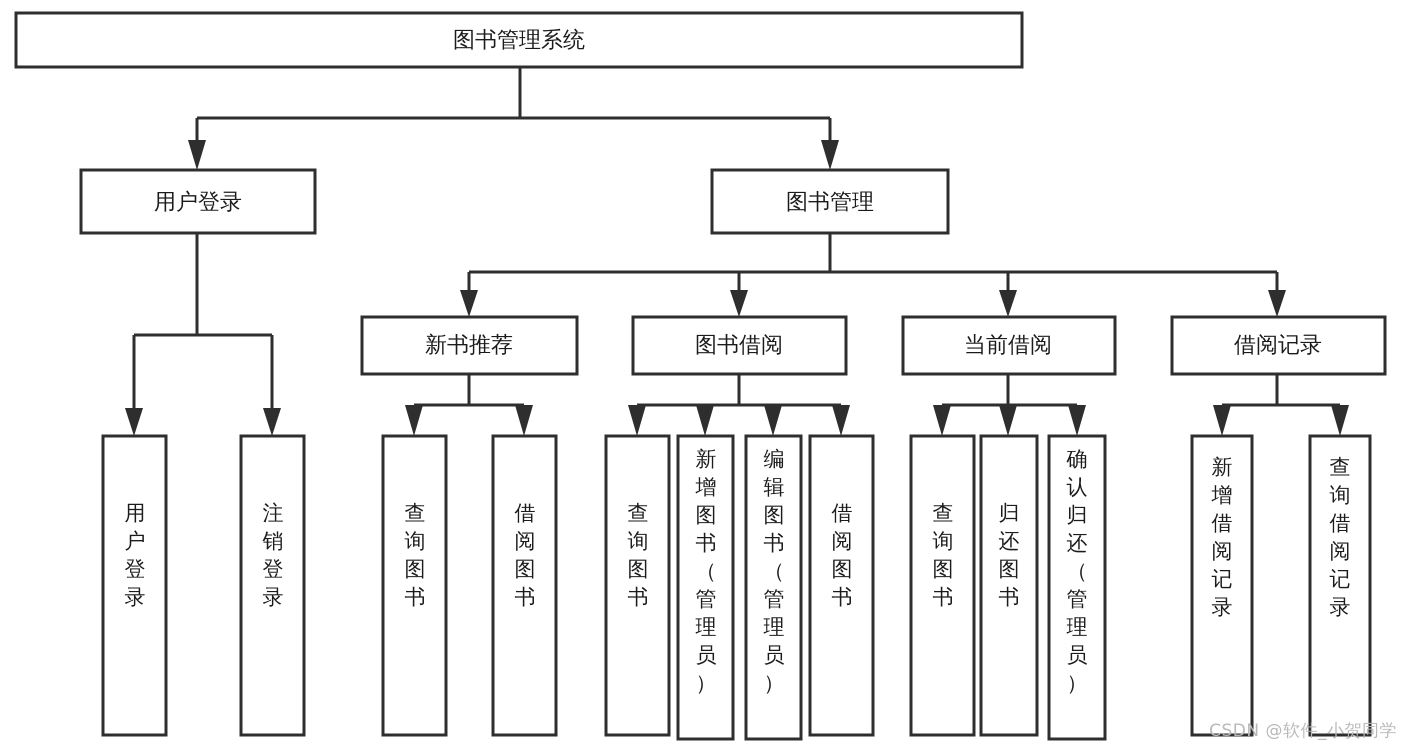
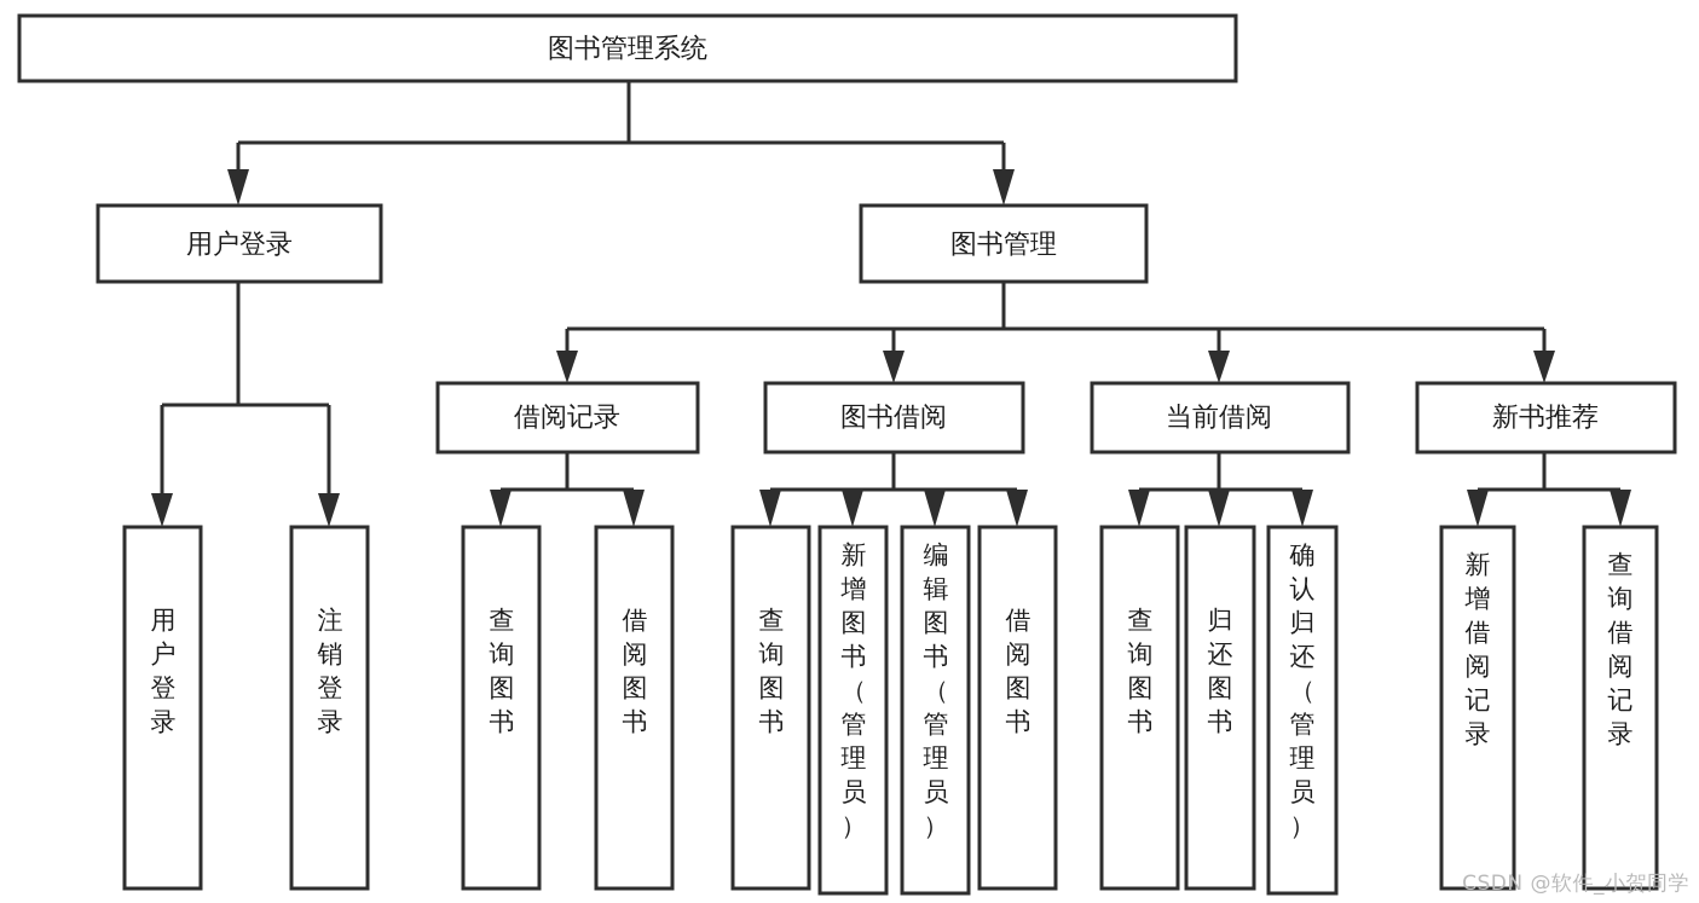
  图书管理系统
  用户登录
  图书管理
- 新书推荐
+ 借阅记录
  图书借阅
  当前借阅
- 借阅记录
+ 新书推荐
  用户登录
  注销登录
  查询图书
  借阅图书
  查询图书
  新增图书（管理员）
  编辑图书（管理员）
  借阅图书
  查询图书
  归还图书
  确认归还（管理员）
  新增借阅记录
  查询借阅记录
  CSDN @软件_小贺同学
